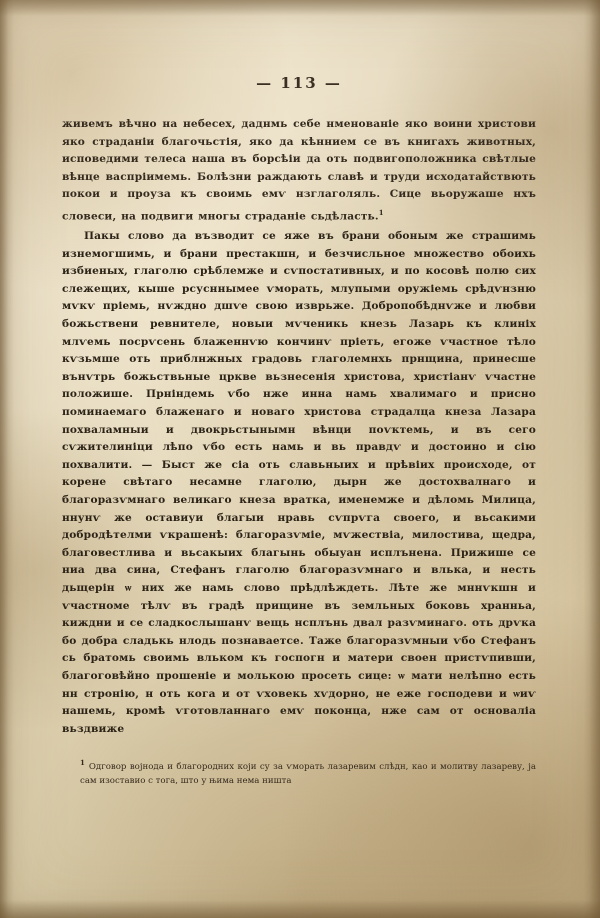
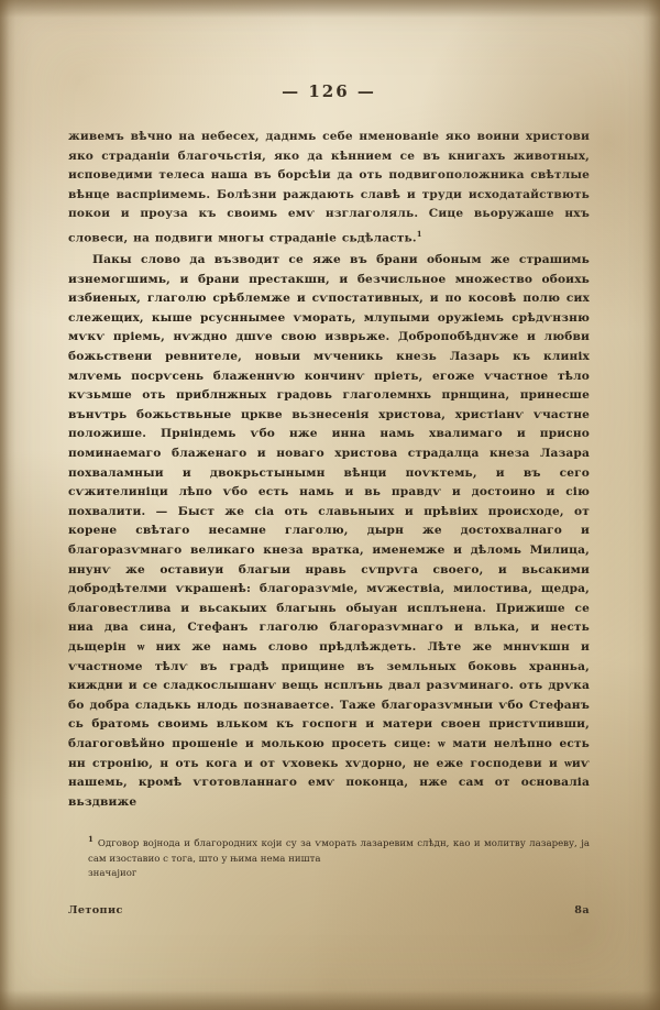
- — 113 —
+ — 126 —
  живемъ вѣчно на небесех, даднмь себе нменованіе яко воини христови яко страданіи благочьстія, яко да кѣннием се въ книгахъ животных, исповедими телеса наша въ борсѣіи да оть подвигоположника свѣтлые вѣнце васпріимемь. Болѣзни раждають славѣ и труди исходатайствють покои и проуза къ своимь емѵ нзглаголяль. Сице вьоружаше нхъ словеси, на подвиги многы страданіе сьдѣласть.1
  Пакы слово да възводит се яже въ брани обоным же страшимь изнемогшимь, и брани престакшн, и безчисльное множество обоихь избиеных, глаголю срѣблемже и сѵпостативных, и по косовѣ полю сих слежещих, кыше рсусннымее ѵморать, млупыми оружіемь срѣдѵнзню мѵкѵ пріемь, нѵждно дшѵе свою изврьже. Добропобѣднѵже и любви божьствени ревнителе, новыи мѵченикь кнезь Лазарь къ клиніх млѵемь посрѵсень блаженнѵю кончинѵ пріеть, егоже ѵчастное тѣло кѵзьмше оть приблнжных градовь глаголемнхь прнщина, принесше вънѵтрь божьствьные цркве вьзнесенія христова, христіанѵ ѵчастне положише. Прніндемь ѵбо нже инна намь хвалимаго и присно поминаемаго блаженаго и новаго христова страдалца кнеза Лазара похваламныи и двокрьстынымн вѣнци поѵктемь, и въ сего сѵжителиніци лѣпо ѵбо есть намь и вь правдѵ и достоино и сію похвалити. — Быст же сіа оть славьныих и прѣвіих происходе, от корене свѣтаго несамне глаголю, дырн же достохвалнаго и благоразѵмнаго великаго кнеза вратка, именемже и дѣломь Милица, ннунѵ же оставиуи благыи нравь сѵпрѵга своего, и вьсакими добродѣтелми ѵкрашенѣ: благоразѵміе, мѵжествіа, милостива, щедра, благовестлива и вьсакыих благынь обыуан исплънена. Прижише се ниа два сина, Стефанъ глаголю благоразѵмнаго и влька, и несть дьщерін ѡ них же намь слово прѣдлѣждеть. Лѣте же мннѵкшн и ѵчастноме тѣлѵ въ градѣ прищине въ земльных боковь хранньа, киждни и се сладкослышанѵ вещь нсплънь двал разѵминаго. оть дрѵка бо добра сладькь нлодь познаваетсе. Таже благоразѵмныи ѵбо Стефанъ сь братомь своимь вльком къ госпогн и матери своен пристѵпивши, благоговѣйно прошеніе и молькою просеть сице: ѡ мати нелѣпно есть нн стронію, н оть кога и от ѵховекь хѵдорно, не еже господеви и ѡиѵ нашемь, кромѣ ѵготовланнаго емѵ поконца, нже сам от основаліа вьздвиже
  1 Одговор војнода и благородних који су за ѵморать лазаревим слѣдн, као и молитву лазареву, ја сам изоставио с тога, што у њима нема ништа
+ значајиог
+ Летопис
+ 8a
